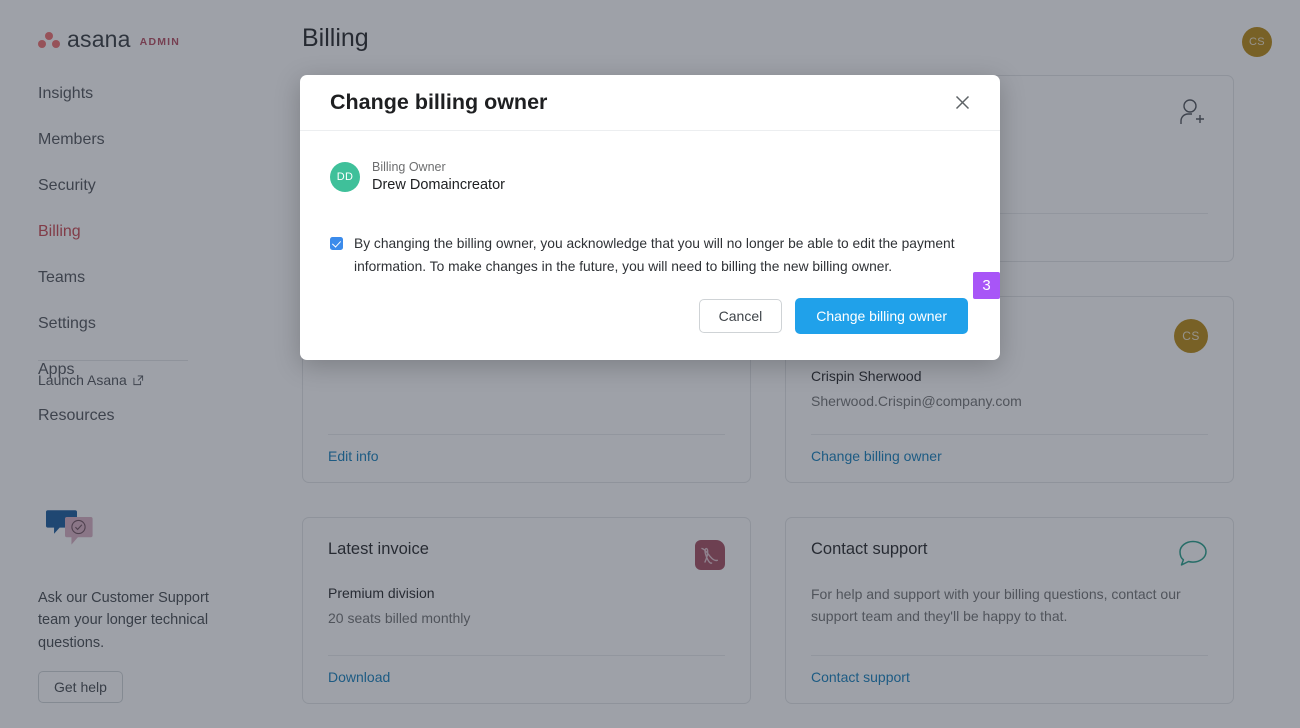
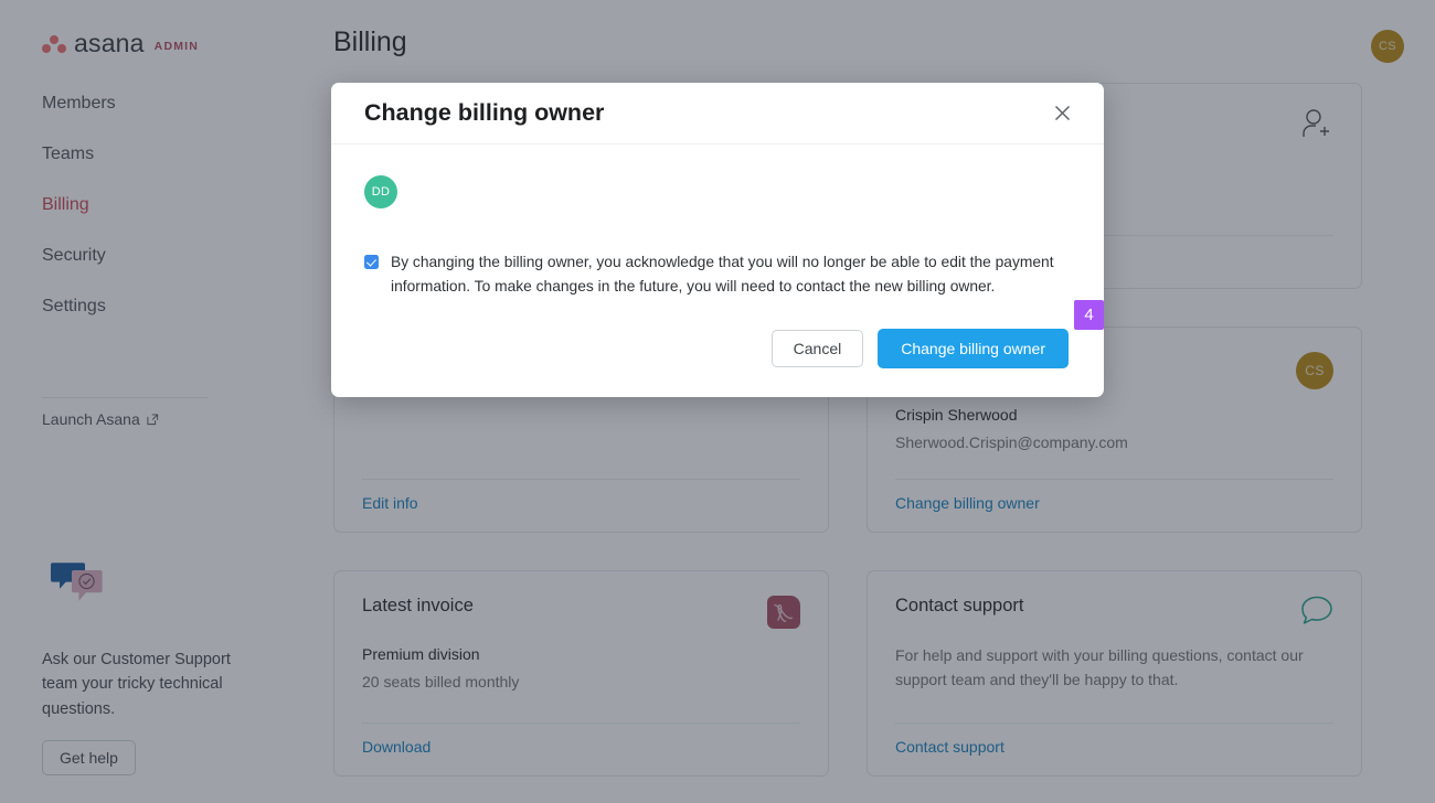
  asana
  ADMIN
- Insights
  Members
- Security
+ Teams
  Billing
- Teams
+ Security
  Settings
- Apps
- Resources
  Launch Asana
- Ask our Customer Support team your longer technical questions.
+ Ask our Customer Support team your tricky technical questions.
  Get help
  Billing
  CS
  Edit info
  CS
  Crispin Sherwood
  Sherwood.Crispin@company.com
  Change billing owner
  Latest invoice
  Premium division
  20 seats billed monthly
  Download
  Contact support
  For help and support with your billing questions, contact our support team and they'll be happy to that.
  Contact support
  Change billing owner
  DD
- Billing Owner
- Drew Domaincreator
- By changing the billing owner, you acknowledge that you will no longer be able to edit the payment information. To make changes in the future, you will need to billing the new billing owner.
+ By changing the billing owner, you acknowledge that you will no longer be able to edit the payment information. To make changes in the future, you will need to contact the new billing owner.
- 3
+ 4
  Cancel
  Change billing owner
